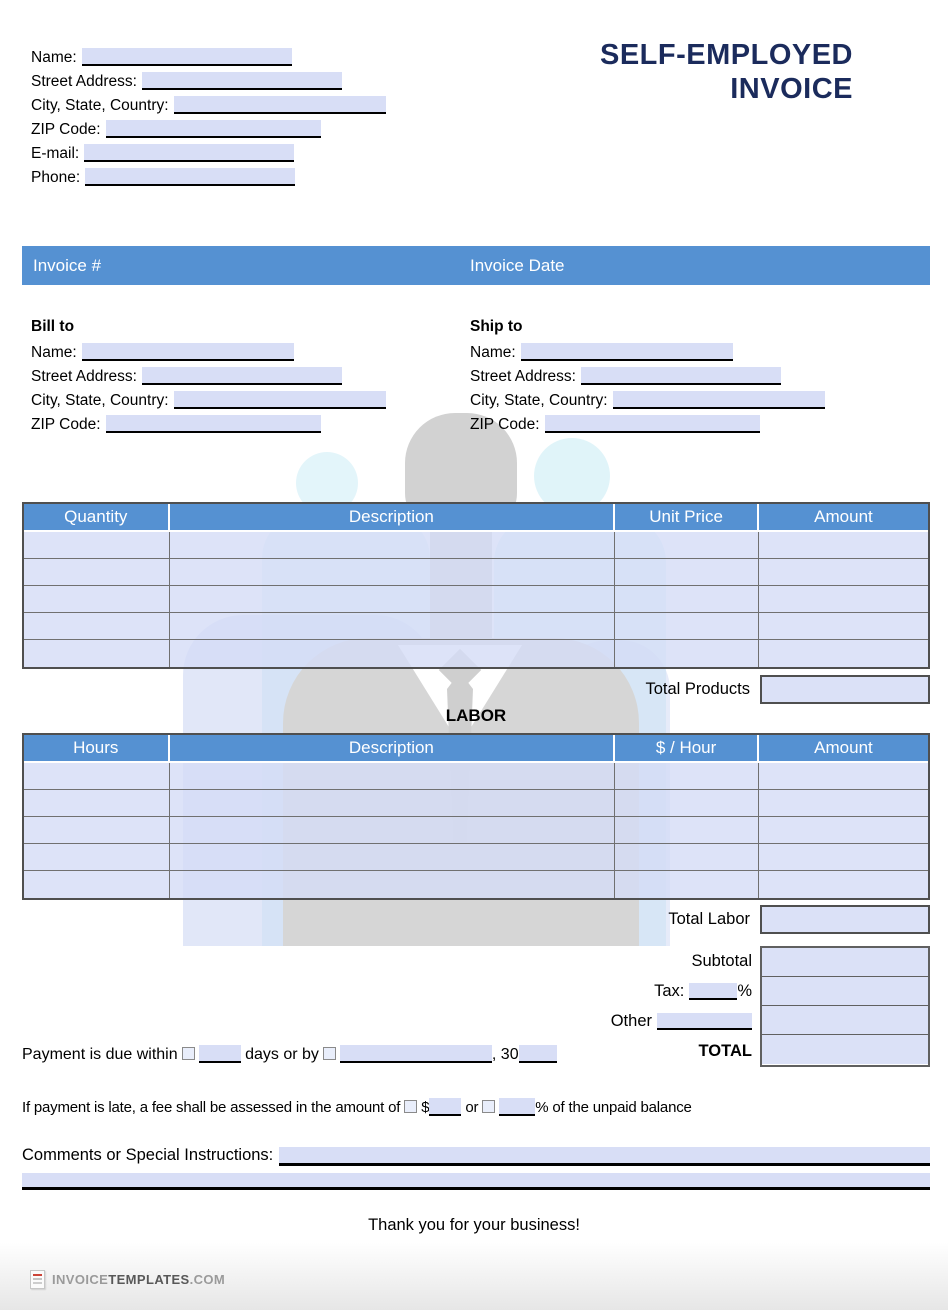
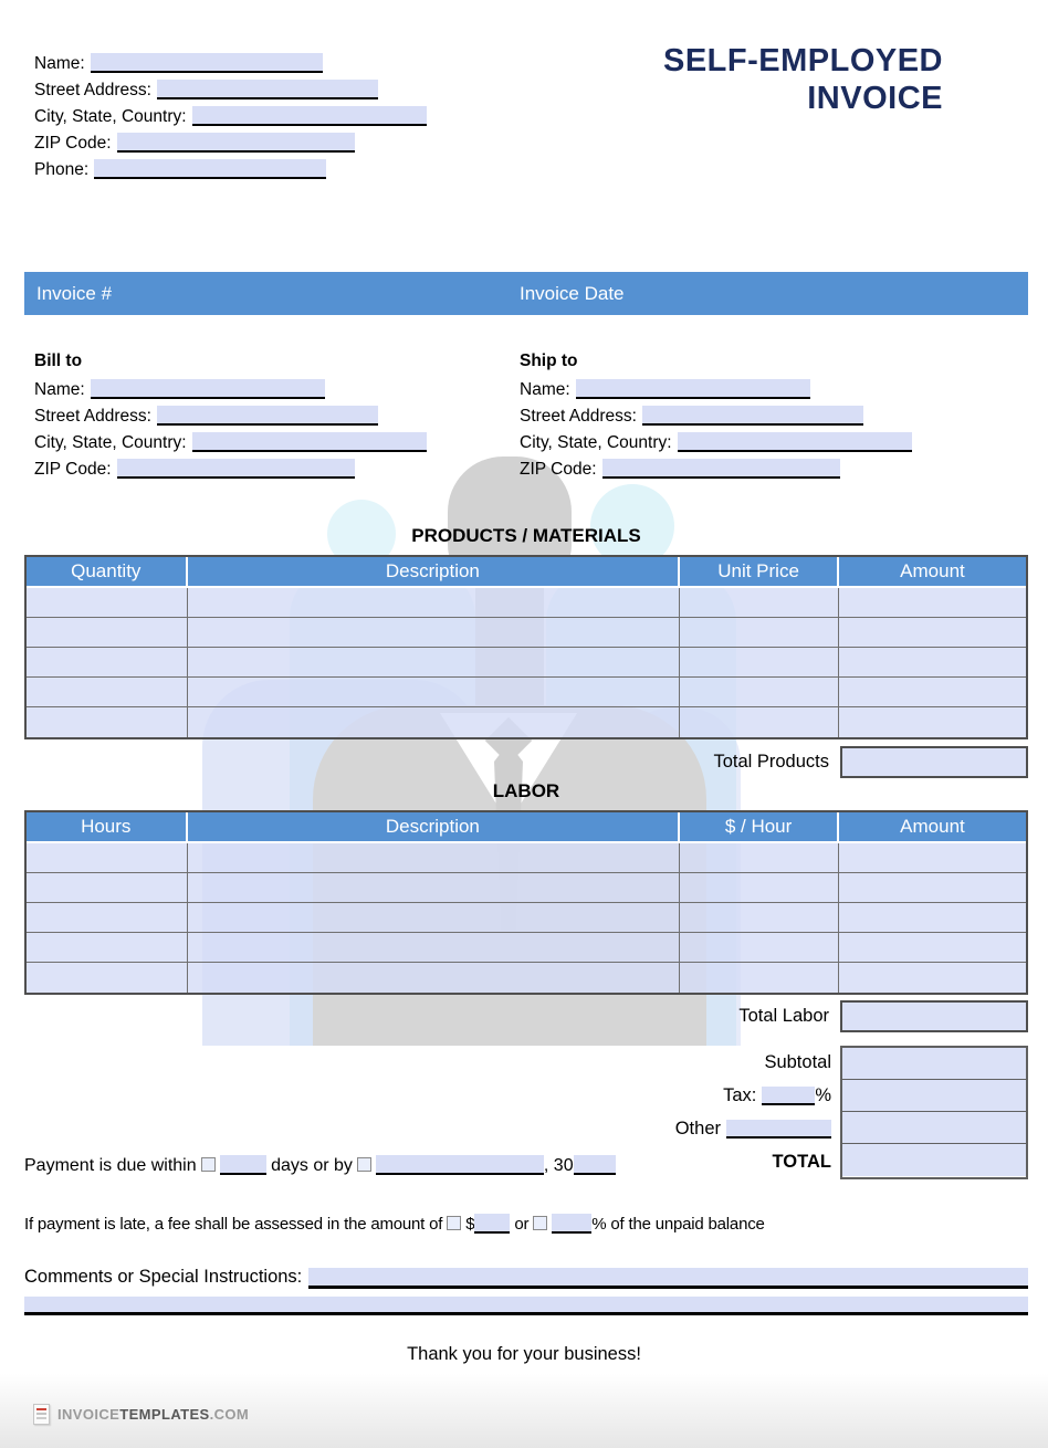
  Name:
  Street Address:
  City, State, Country:
  ZIP Code:
- E-mail:
  Phone:
  SELF-EMPLOYED
  INVOICE
  Invoice #
  Invoice Date
  Bill to
  Name:
  Street Address:
  City, State, Country:
  ZIP Code:
  Ship to
  Name:
  Street Address:
  City, State, Country:
  ZIP Code:
+ PRODUCTS / MATERIALS
  Quantity	Description	Unit Price	Amount
  Total Products
  LABOR
  Hours	Description	$ / Hour	Amount
  Total Labor
  Subtotal
  Tax: %
  Other
  TOTAL
  Payment is due within days or by , 30
  If payment is late, a fee shall be assessed in the amount of $ or % of the unpaid balance
  Comments or Special Instructions:
  Thank you for your business!
  INVOICETEMPLATES.COM
